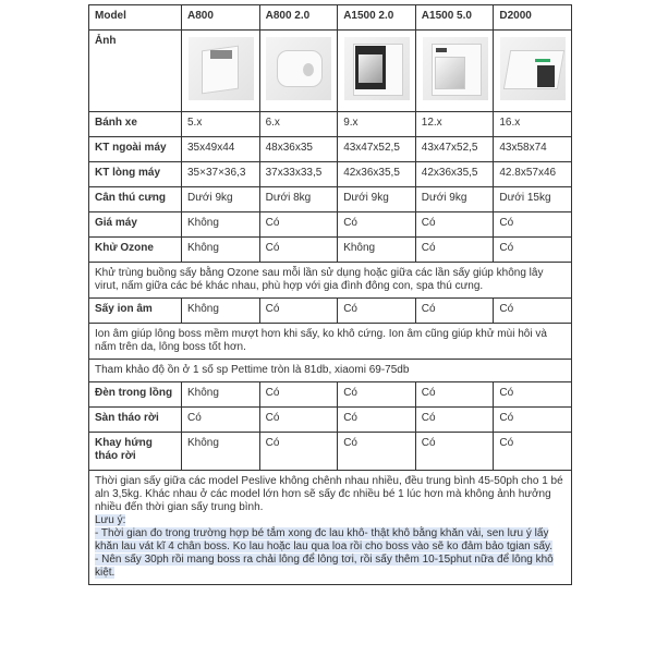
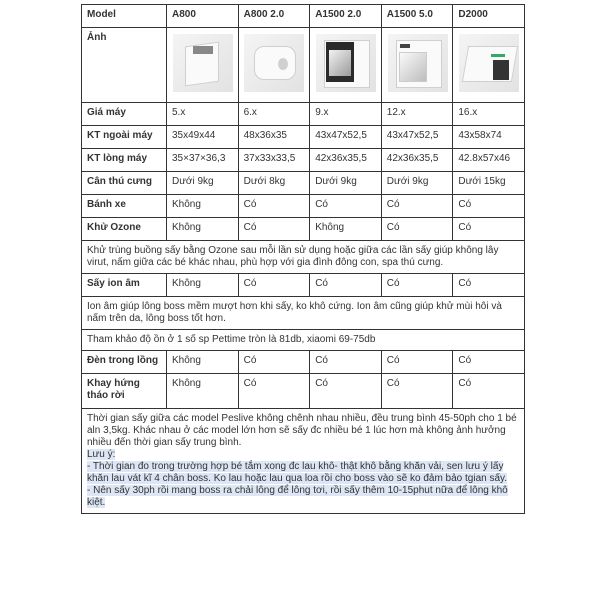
  Model	A800	A800 2.0	A1500 2.0	A1500 5.0	D2000
  Ảnh
- Bánh xe	5.x	6.x	9.x	12.x	16.x
+ Giá máy	5.x	6.x	9.x	12.x	16.x
  KT ngoài máy	35x49x44	48x36x35	43x47x52,5	43x47x52,5	43x58x74
  KT lòng máy	35×37×36,3	37x33x33,5	42x36x35,5	42x36x35,5	42.8x57x46
  Cân thú cưng	Dưới 9kg	Dưới 8kg	Dưới 9kg	Dưới 9kg	Dưới 15kg
- Giá máy	Không	Có	Có	Có	Có
+ Bánh xe	Không	Có	Có	Có	Có
  Khử Ozone	Không	Có	Không	Có	Có
  Khử trùng buồng sấy bằng Ozone sau mỗi lần sử dụng hoặc giữa các lần sấy giúp không lây virut, nấm giữa các bé khác nhau, phù hợp với gia đình đông con, spa thú cưng.
  Sấy ion âm	Không	Có	Có	Có	Có
  Ion âm giúp lông boss mềm mượt hơn khi sấy, ko khô cứng. Ion âm cũng giúp khử mùi hôi và nấm trên da, lông boss tốt hơn.
  Tham khảo độ ồn ở 1 số sp Pettime tròn là 81db, xiaomi 69-75db
  Đèn trong lồng	Không	Có	Có	Có	Có
- Sàn tháo rời	Có	Có	Có	Có	Có
  Khay hứng tháo rời	Không	Có	Có	Có	Có
  Thời gian sấy giữa các model Peslive không chênh nhau nhiều, đều trung bình 45-50ph cho 1 bé aln 3,5kg. Khác nhau ở các model lớn hơn sẽ sấy đc nhiều bé 1 lúc hơn mà không ảnh hưởng nhiều đến thời gian sấy trung bình. Lưu ý: - Thời gian đo trong trường hợp bé tắm xong đc lau khô- thật khô bằng khăn vải, sen lưu ý lấy khăn lau vát kĩ 4 chân boss. Ko lau hoặc lau qua loa rồi cho boss vào sẽ ko đảm bảo tgian sấy. - Nên sấy 30ph rồi mang boss ra chải lông để lông tơi, rồi sấy thêm 10-15phut nữa để lông khô kiệt.
